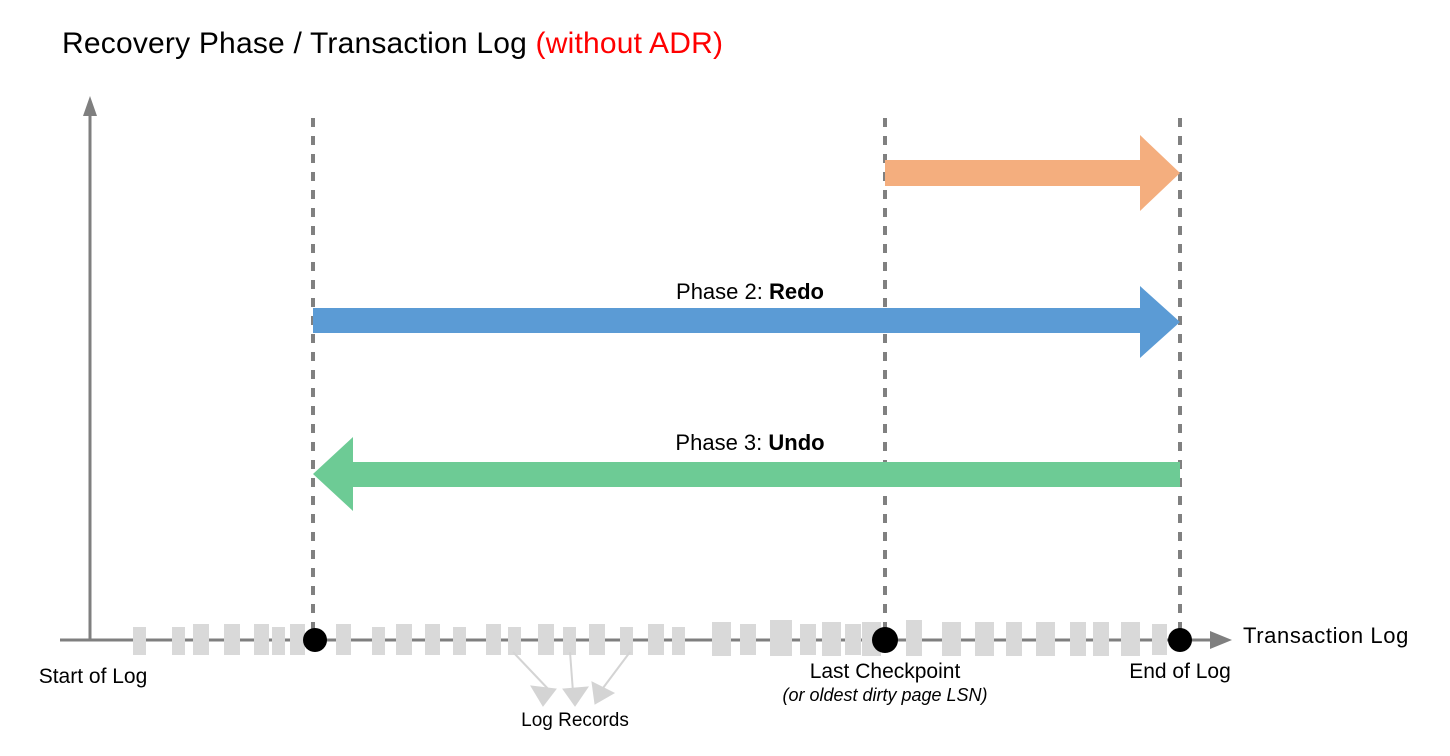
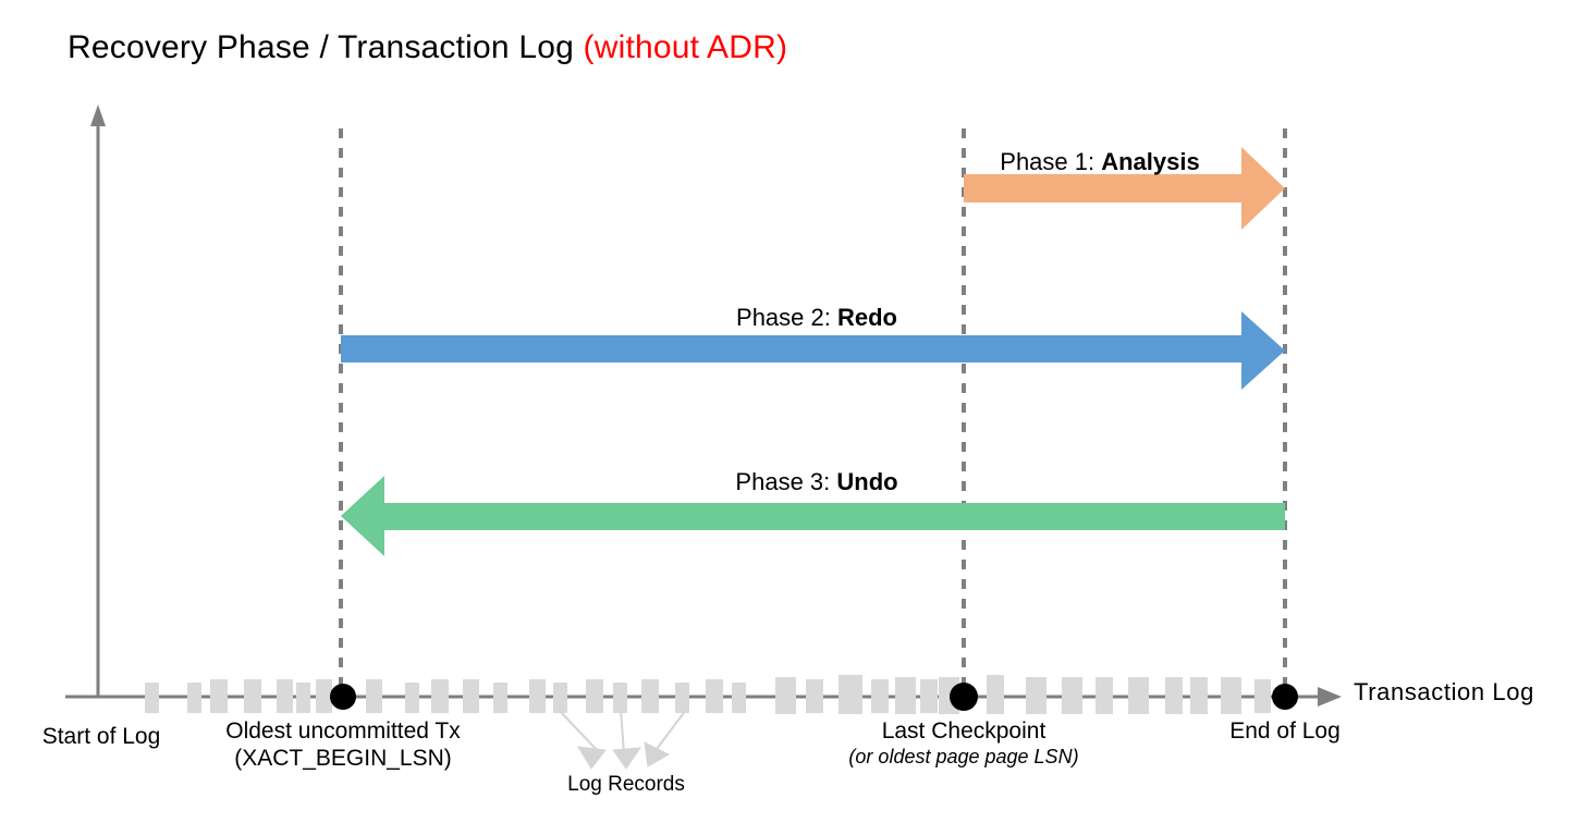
  Recovery Phase / Transaction Log (without ADR)
+ Phase 1: Analysis
  Phase 2: Redo
  Phase 3: Undo
  Start of Log
+ Oldest uncommitted Tx
+ (XACT_BEGIN_LSN)
  Last Checkpoint
- (or oldest dirty page LSN)
+ (or oldest page page LSN)
  End of Log
  Transaction Log
  Log Records
